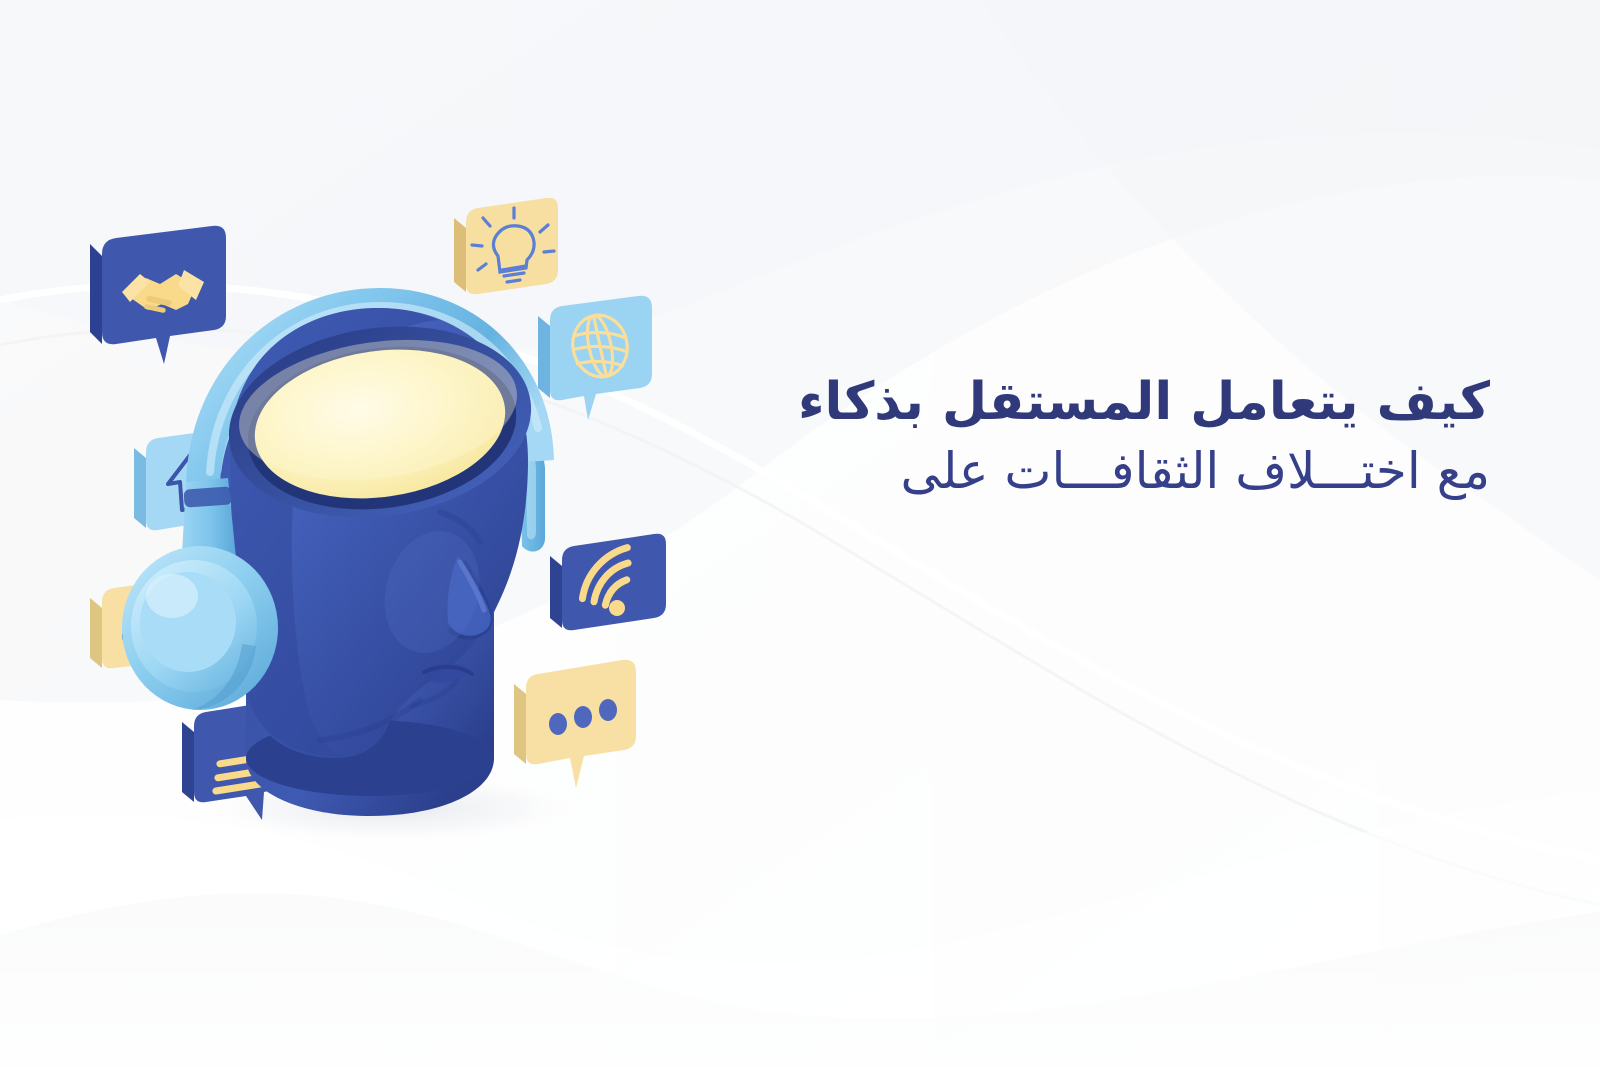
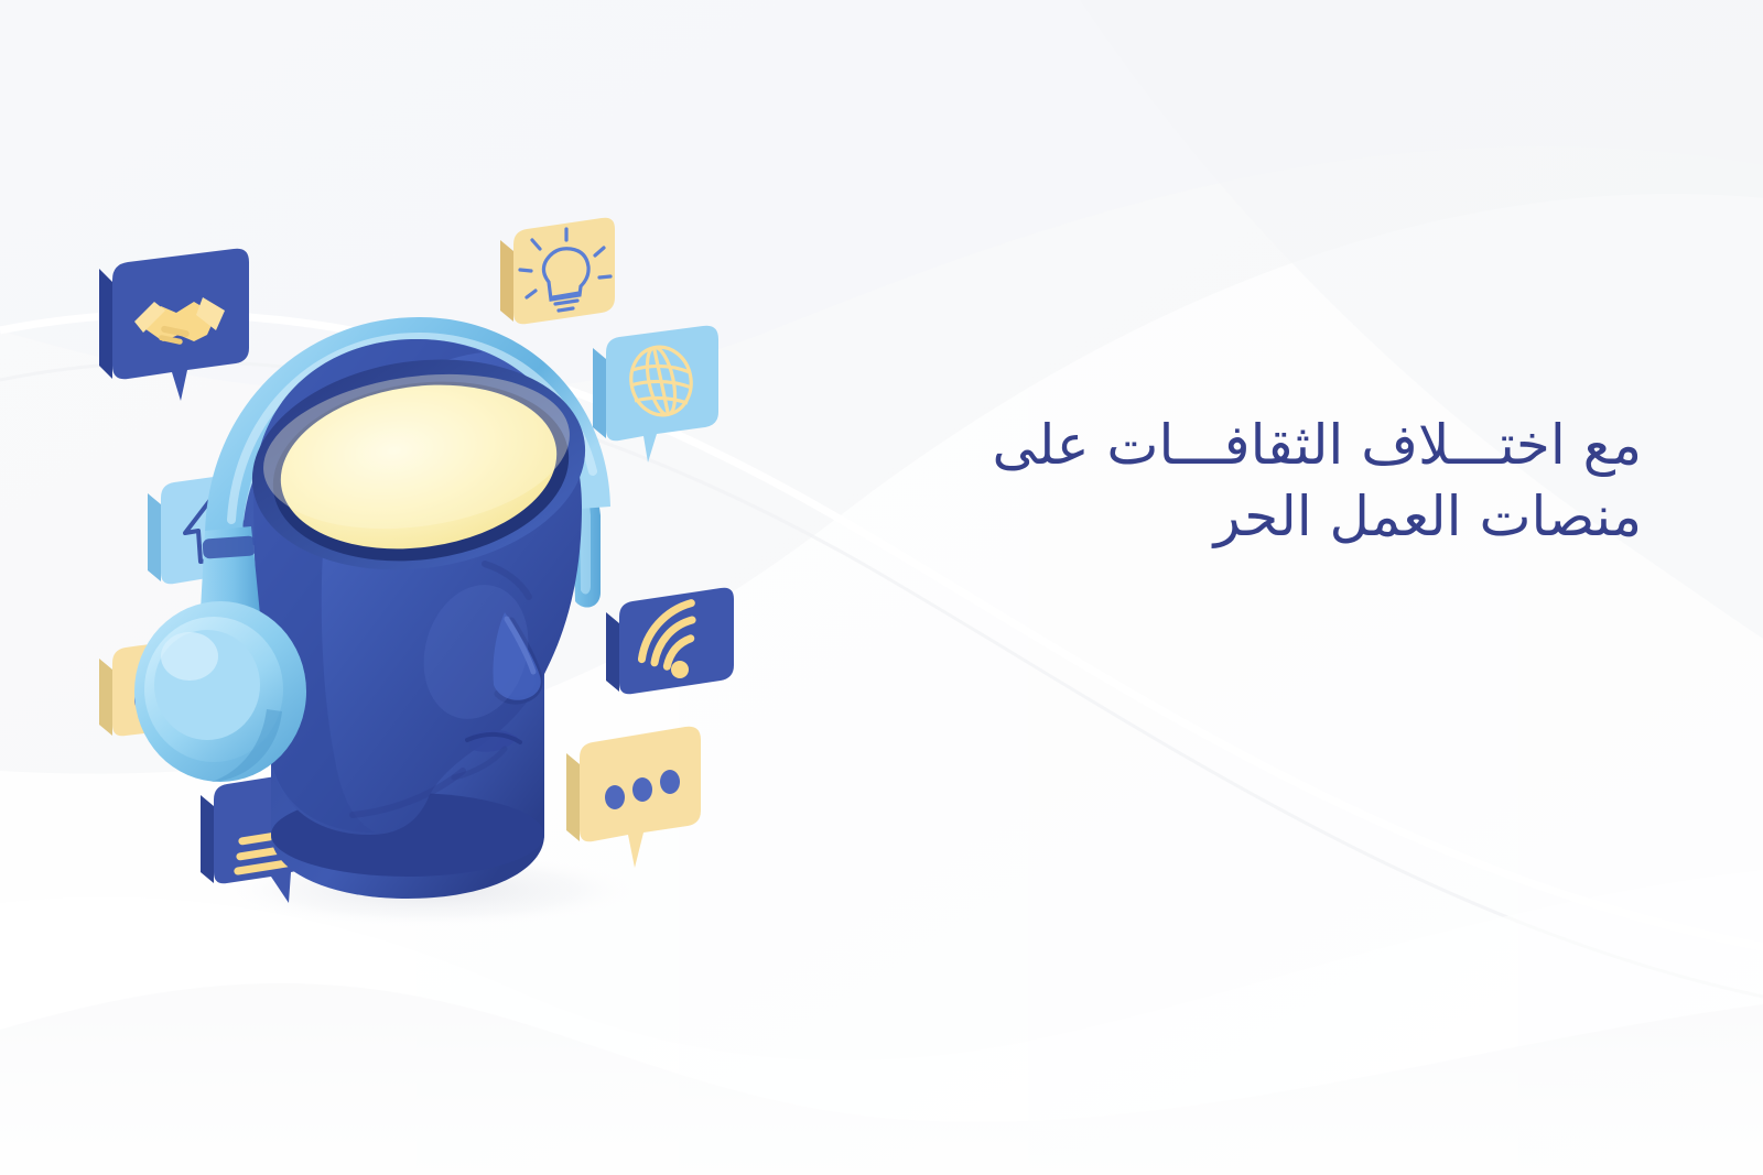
- كيف يتعامل المستقل بذكاء
  مع اختـــلاف الثقافـــات على
+ منصات العمل الحر
